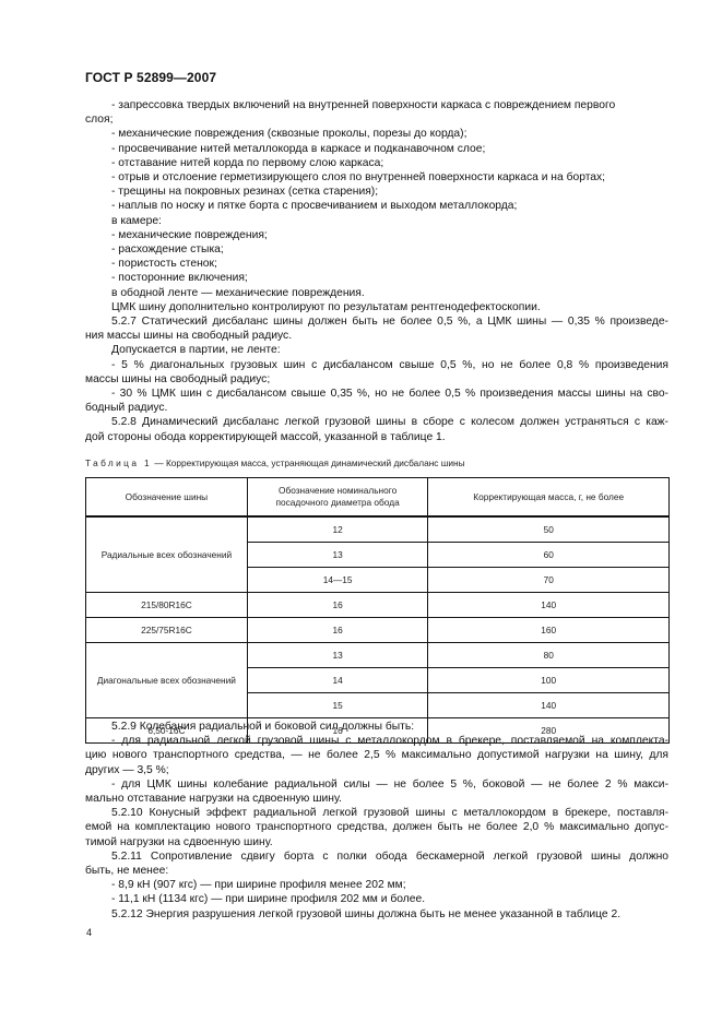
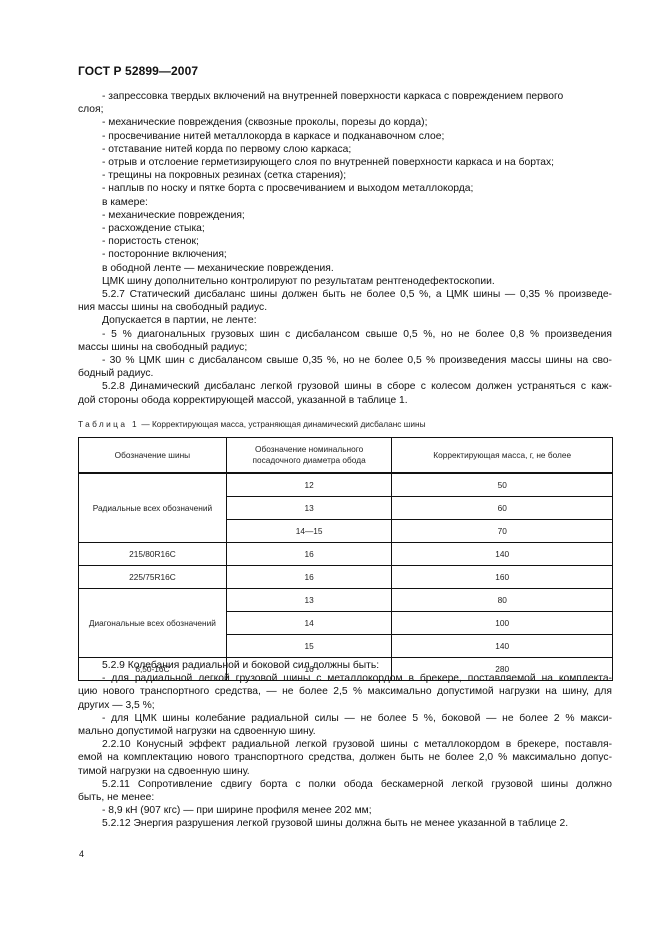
  ГОСТ Р 52899—2007
  - запрессовка твердых включений на внутренней поверхности каркаса с повреждением первого
  слоя;
  - механические повреждения (сквозные проколы, порезы до корда);
  - просвечивание нитей металлокорда в каркасе и подканавочном слое;
  - отставание нитей корда по первому слою каркаса;
  - отрыв и отслоение герметизирующего слоя по внутренней поверхности каркаса и на бортах;
  - трещины на покровных резинах (сетка старения);
  - наплыв по носку и пятке борта с просвечиванием и выходом металлокорда;
  в камере:
  - механические повреждения;
  - расхождение стыка;
  - пористость стенок;
  - посторонние включения;
  в ободной ленте — механические повреждения.
  ЦМК шину дополнительно контролируют по результатам рентгенодефектоскопии.
  5.2.7 Статический дисбаланс шины должен быть не более 0,5 %, а ЦМК шины — 0,35 % произведе-
  ния массы шины на свободный радиус.
  Допускается в партии, не ленте:
  - 5 % диагональных грузовых шин с дисбалансом свыше 0,5 %, но не более 0,8 % произведения
  массы шины на свободный радиус;
  - 30 % ЦМК шин с дисбалансом свыше 0,35 %, но не более 0,5 % произведения массы шины на сво-
  бодный радиус.
  5.2.8 Динамический дисбаланс легкой грузовой шины в сборе с колесом должен устраняться с каж-
  дой стороны обода корректирующей массой, указанной в таблице 1.
  Таблица 1 — Корректирующая масса, устраняющая динамический дисбаланс шины
  Обозначение шины	Обозначение номинального посадочного диаметра обода	Корректирующая масса, г, не более
  Радиальные всех обозначений	12	50
  13	60
  14—15	70
  215/80R16C	16	140
  225/75R16C	16	160
  Диагональные всех обозначений	13	80
  14	100
  15	140
  6,50-16C	16	280
  5.2.9 Колебания радиальной и боковой сил должны быть:
  - для радиальной легкой грузовой шины с металлокордом в брекере, поставляемой на комплекта-
  цию нового транспортного средства, — не более 2,5 % максимально допустимой нагрузки на шину, для
  других — 3,5 %;
  - для ЦМК шины колебание радиальной силы — не более 5 %, боковой — не более 2 % макси-
- мально отставание нагрузки на сдвоенную шину.
+ мально допустимой нагрузки на сдвоенную шину.
- 5.2.10 Конусный эффект радиальной легкой грузовой шины с металлокордом в брекере, поставля-
+ 2.2.10 Конусный эффект радиальной легкой грузовой шины с металлокордом в брекере, поставля-
  емой на комплектацию нового транспортного средства, должен быть не более 2,0 % максимально допус-
  тимой нагрузки на сдвоенную шину.
  5.2.11 Сопротивление сдвигу борта с полки обода бескамерной легкой грузовой шины должно
  быть, не менее:
  - 8,9 кН (907 кгс) — при ширине профиля менее 202 мм;
- - 11,1 кН (1134 кгс) — при ширине профиля 202 мм и более.
  5.2.12 Энергия разрушения легкой грузовой шины должна быть не менее указанной в таблице 2.
  4
